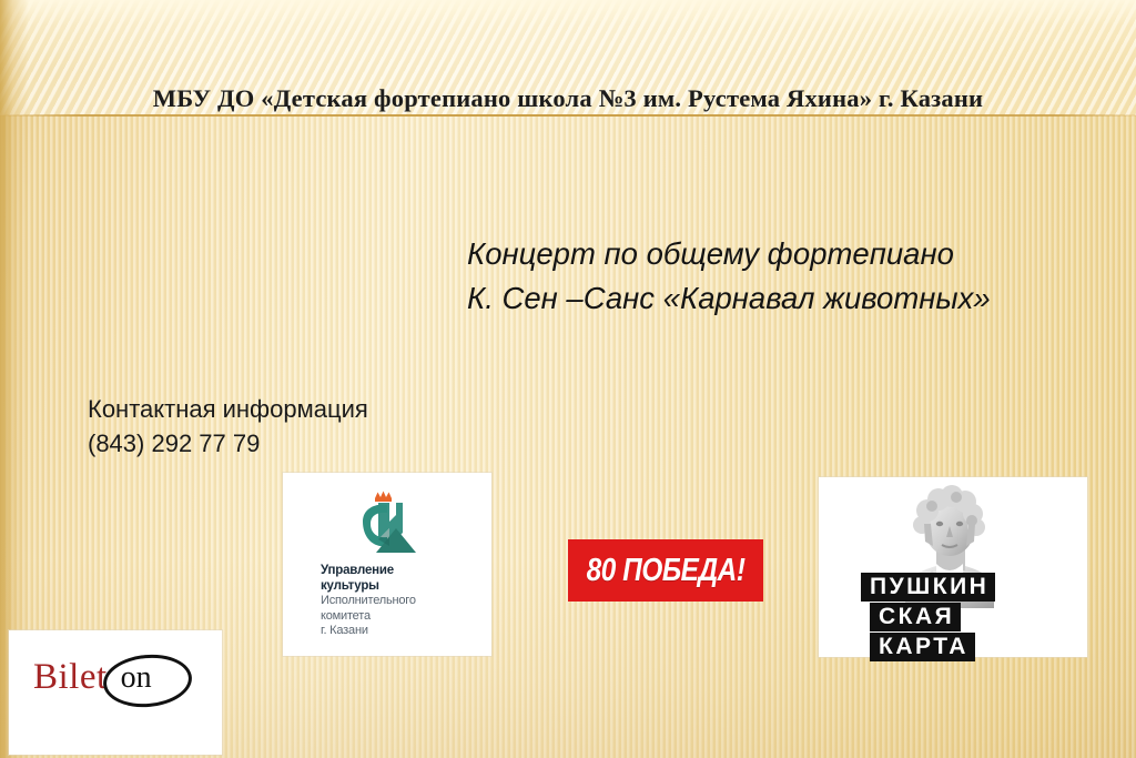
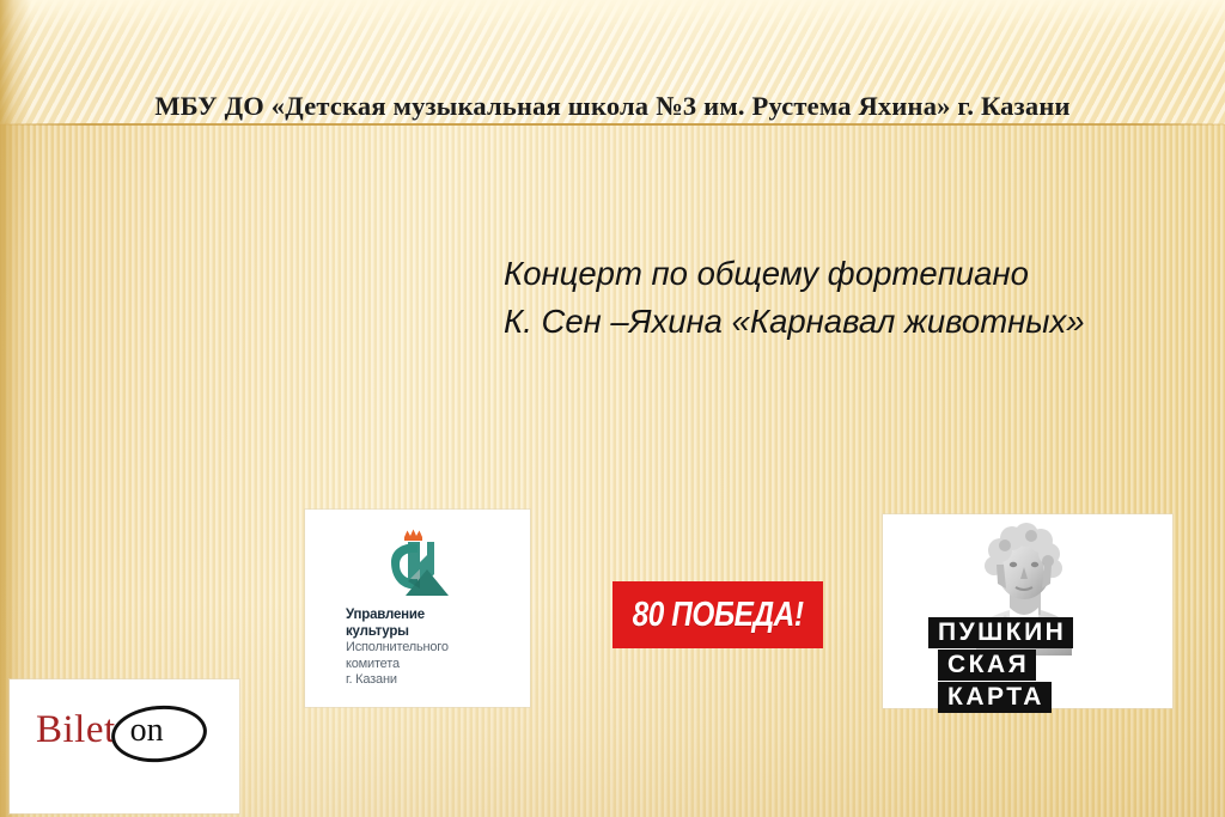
- МБУ ДО «Детская фортепиано школа №3 им. Рустема Яхина» г. Казани
+ МБУ ДО «Детская музыкальная школа №3 им. Рустема Яхина» г. Казани
  Концерт по общему фортепиано
- К. Сен –Санс «Карнавал животных»
+ К. Сен –Яхина «Карнавал животных»
- Контактная информация
- (843) 292 77 79
  Bilet
  on
  Управление
  культуры
  Исполнительного
  комитета
  г. Казани
  80 ПОБЕДА!
  ПУШКИН
  СКАЯ
  КАРТА
